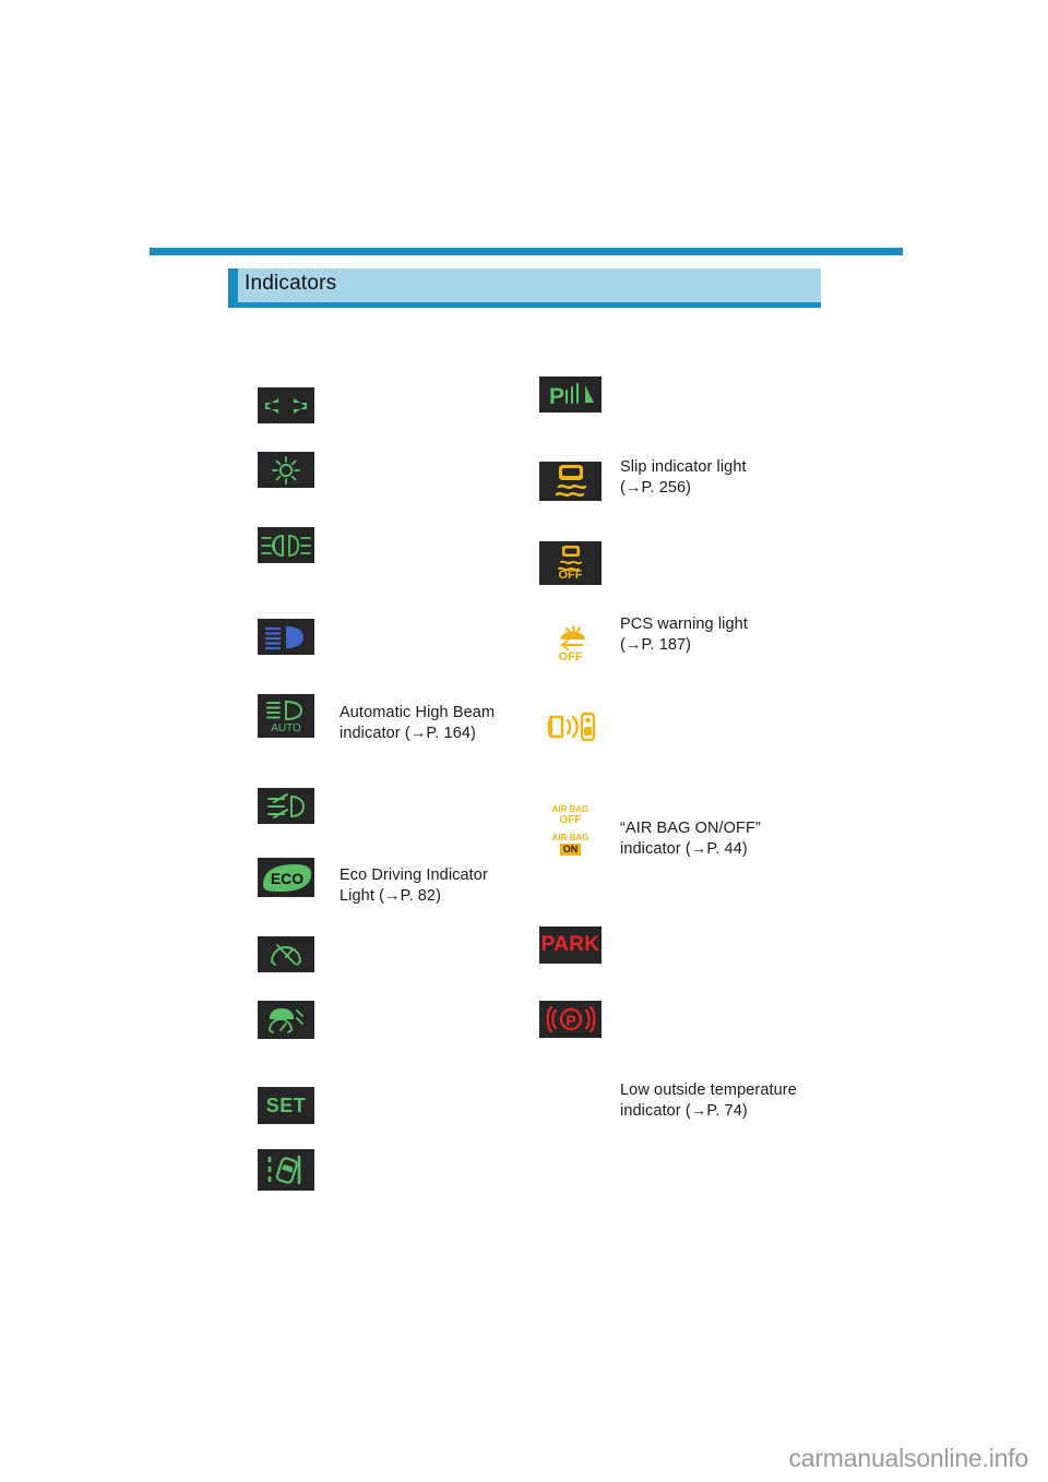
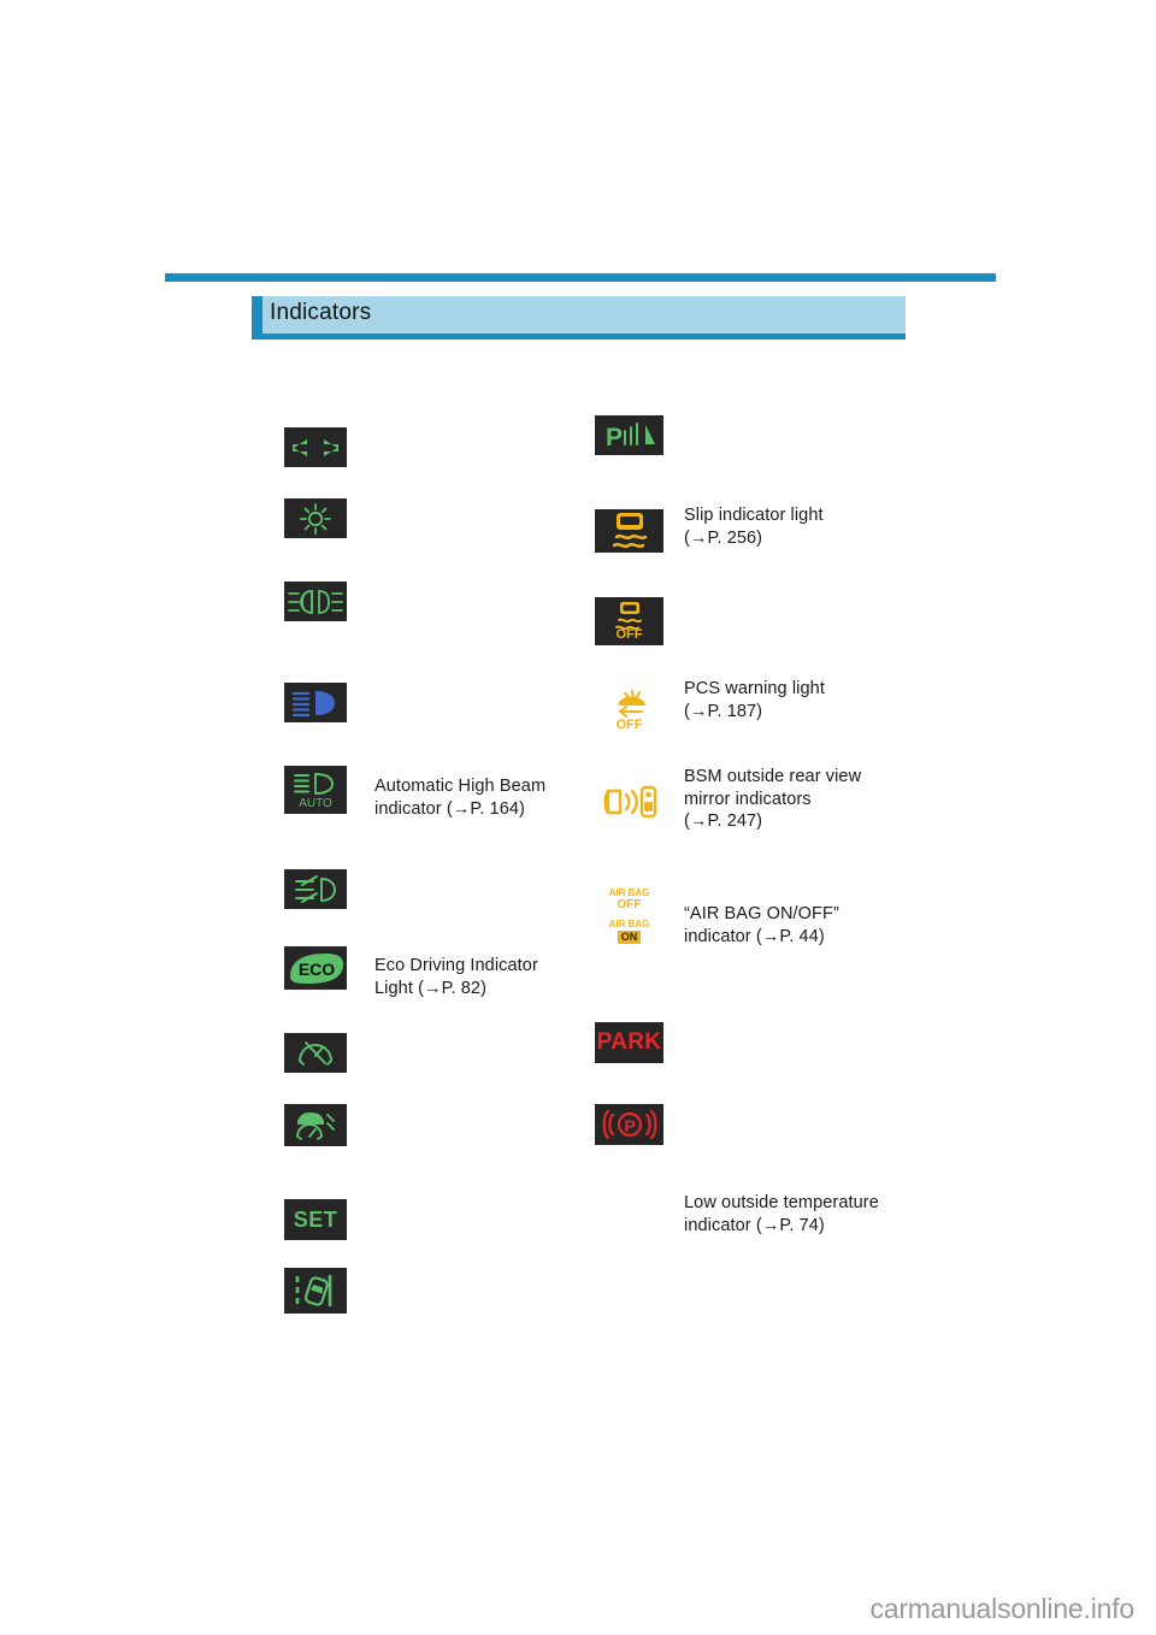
  Indicators
  AUTO
  ECO
  SET
  P
  OFF
  OFF
  AIR BAG
  OFF
  AIR BAG
  ON
  PARK
  P
  Automatic High Beam
  indicator (→P. 164)
  Eco Driving Indicator
  Light (→P. 82)
  Slip indicator light
  (→P. 256)
  PCS warning light
  (→P. 187)
+ BSM outside rear view
+ mirror indicators
+ (→P. 247)
  “AIR BAG ON/OFF”
  indicator (→P. 44)
  Low outside temperature
  indicator (→P. 74)
  carmanualsonline.info
